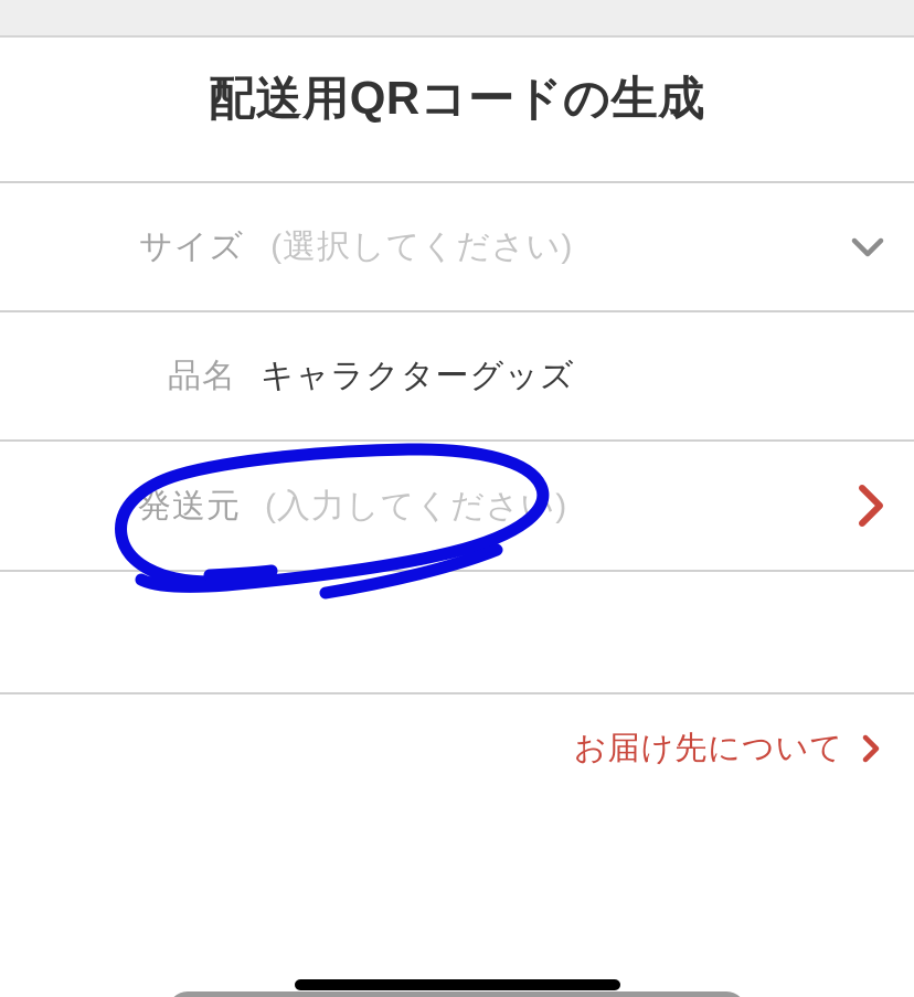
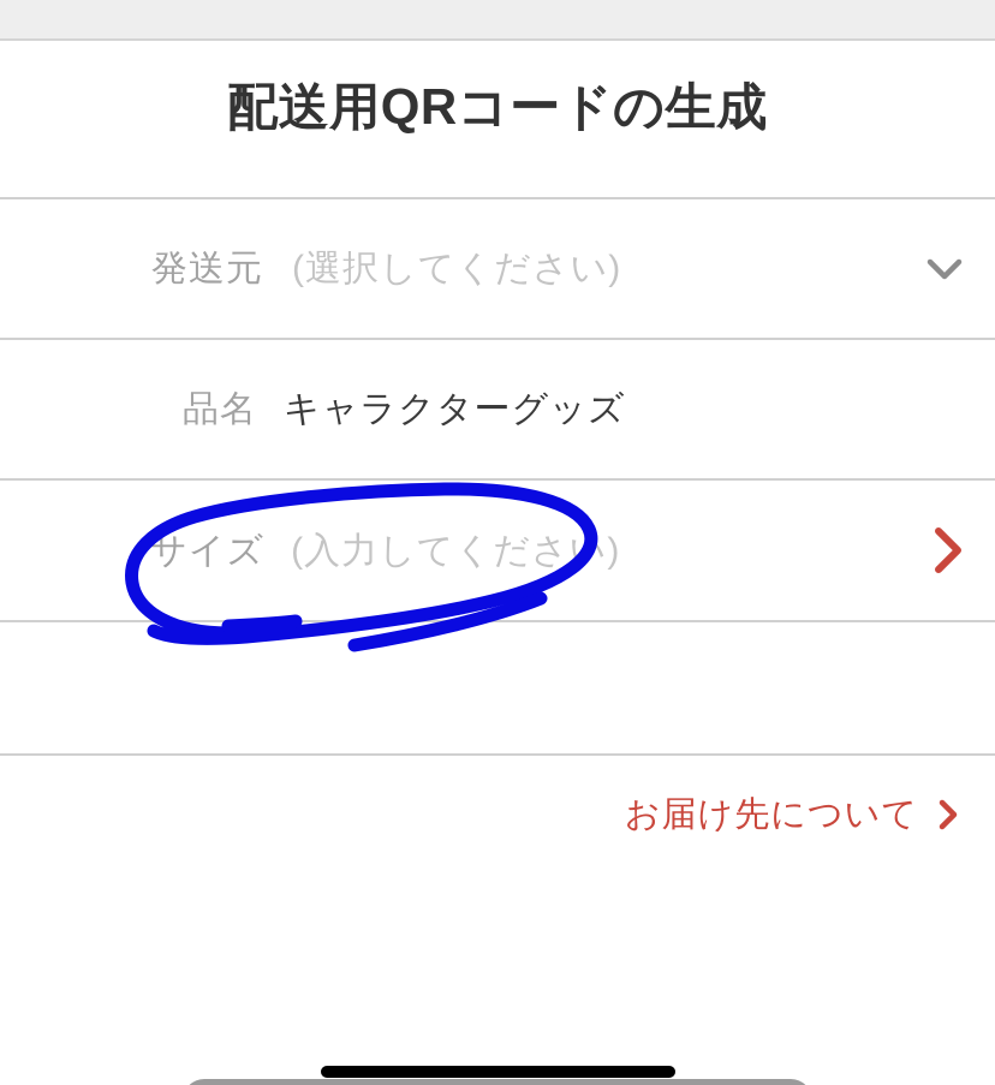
  配送用QRコードの生成
- サイズ
+ 発送元
  (選択してください)
  品名
  キャラクターグッズ
- 発送元
+ サイズ
  (入力してくださ)
  お届け先について
